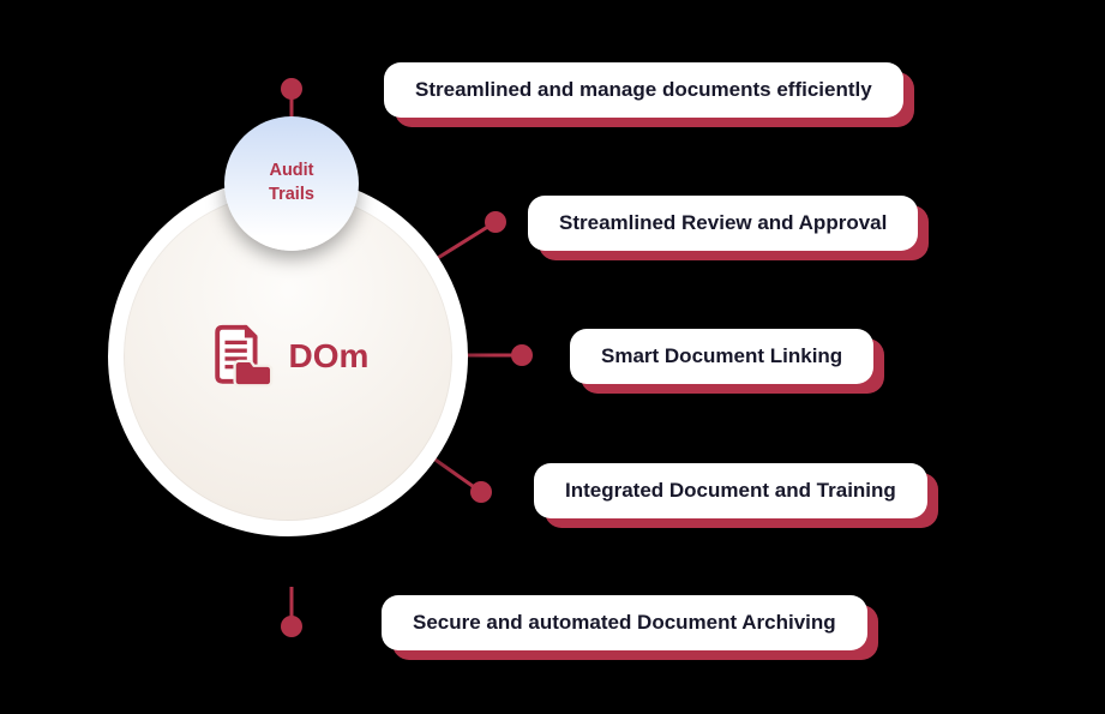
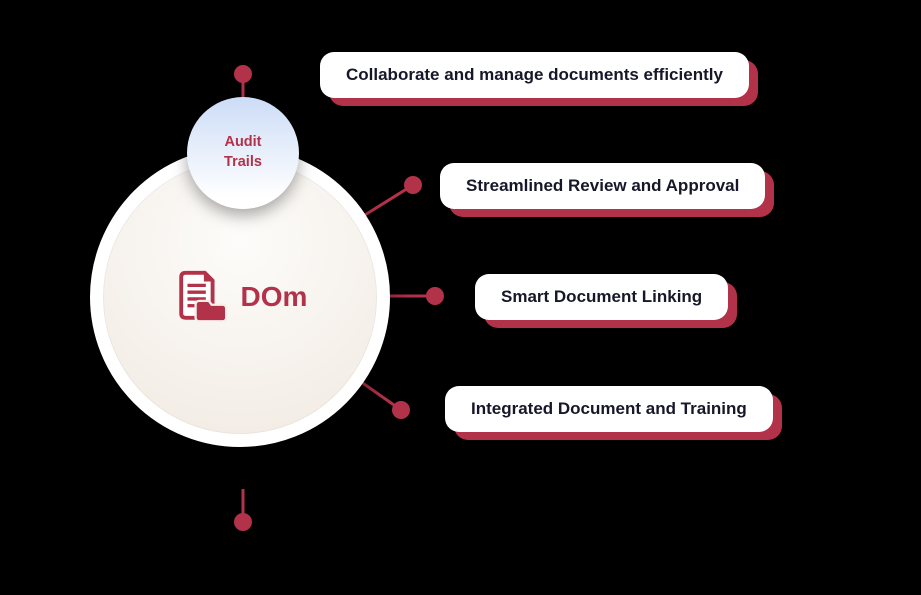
  DOm
  Audit Trails
- Streamlined and manage documents efficiently
+ Collaborate and manage documents efficiently
  Streamlined Review and Approval
  Smart Document Linking
  Integrated Document and Training
- Secure and automated Document Archiving
